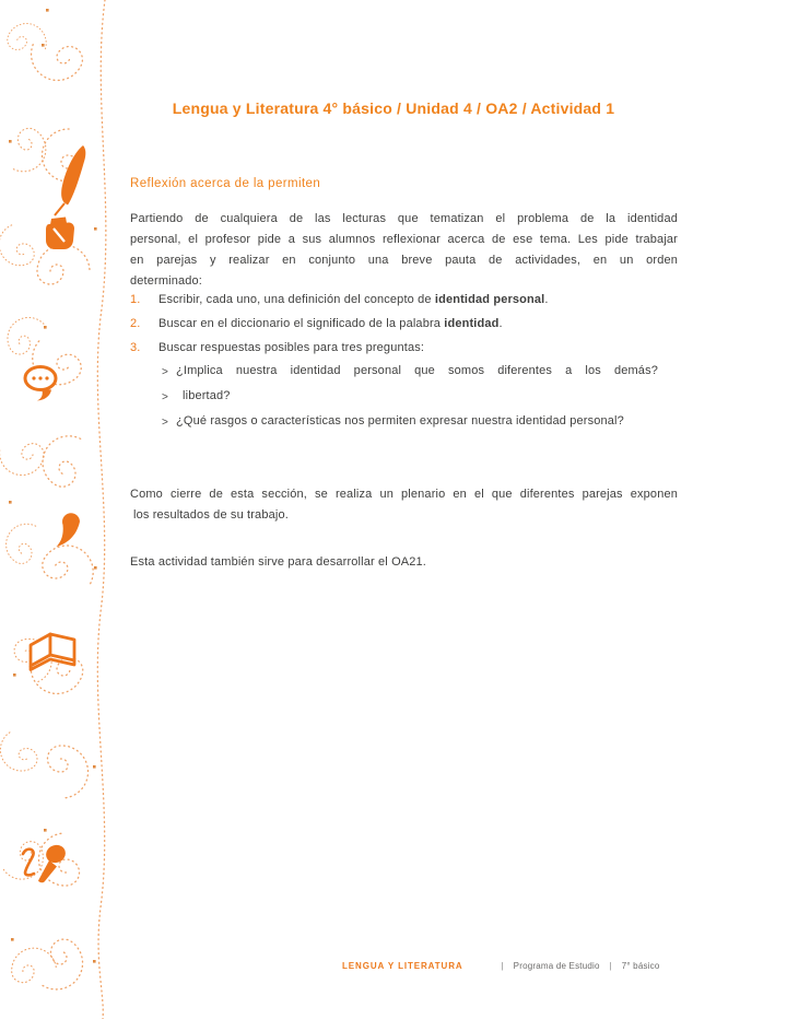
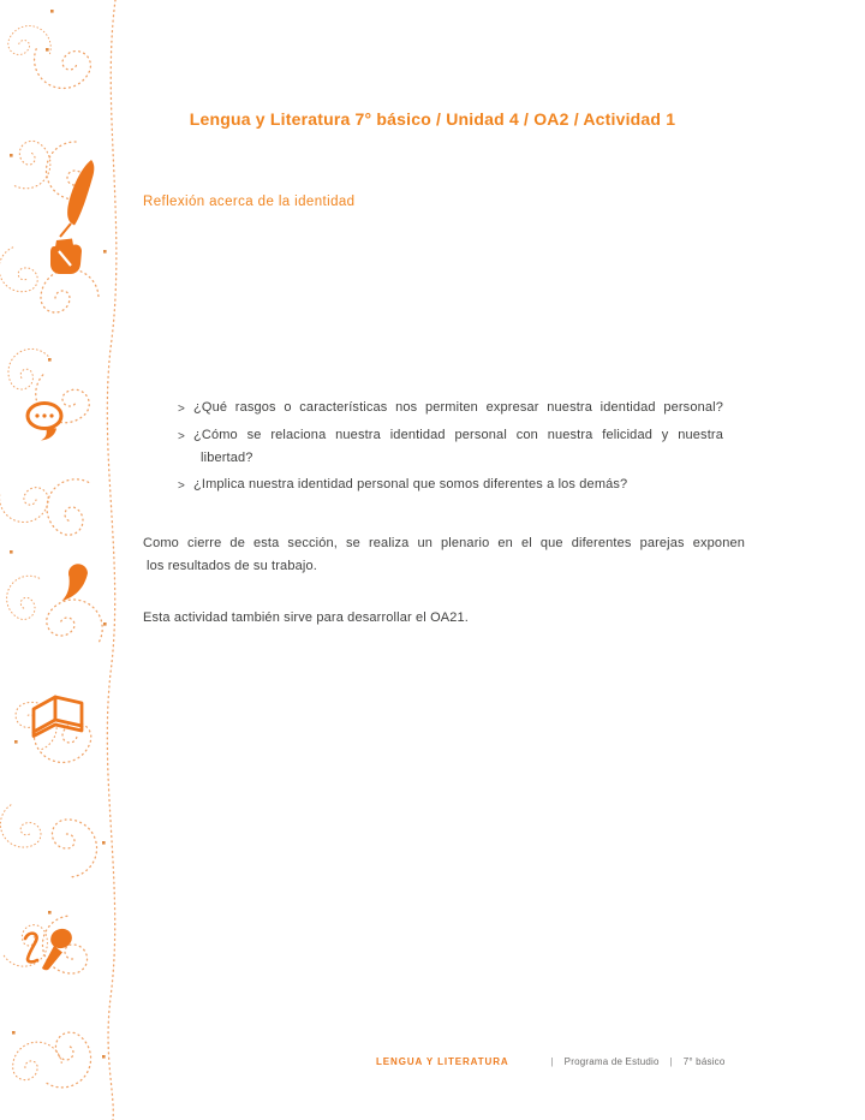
- Lengua y Literatura 4° básico / Unidad 4 / OA2 / Actividad 1
+ Lengua y Literatura 7° básico / Unidad 4 / OA2 / Actividad 1
- Reflexión acerca de la permiten
+ Reflexión acerca de la identidad
- Partiendo de cualquiera de las lecturas que tematizan el problema de la identidad
- personal, el profesor pide a sus alumnos reflexionar acerca de ese tema. Les pide trabajar
- en parejas y realizar en conjunto una breve pauta de actividades, en un orden
- determinado:
- 1.
- Escribir, cada uno, una definición del concepto de identidad personal.
- 2.
- Buscar en el diccionario el significado de la palabra identidad.
- 3.
- Buscar respuestas posibles para tres preguntas:
  >
- ¿Implica nuestra identidad personal que somos diferentes a los demás?
+ ¿Qué rasgos o características nos permiten expresar nuestra identidad personal?
  >
+ ¿Cómo se relaciona nuestra identidad personal con nuestra felicidad y nuestra
  libertad?
  >
- ¿Qué rasgos o características nos permiten expresar nuestra identidad personal?
+ ¿Implica nuestra identidad personal que somos diferentes a los demás?
  Como cierre de esta sección, se realiza un plenario en el que diferentes parejas exponen
  los resultados de su trabajo.
  Esta actividad también sirve para desarrollar el OA21.
  LENGUA Y LITERATURA
  |
  Programa de Estudio
  |
  7° básico
